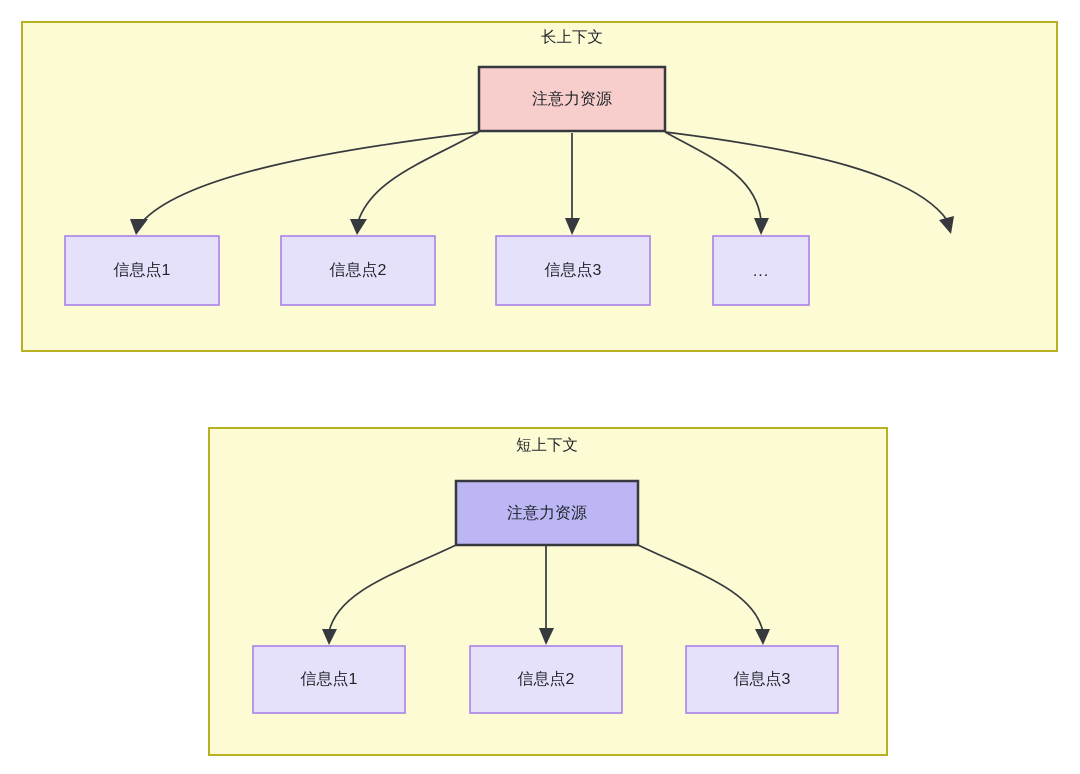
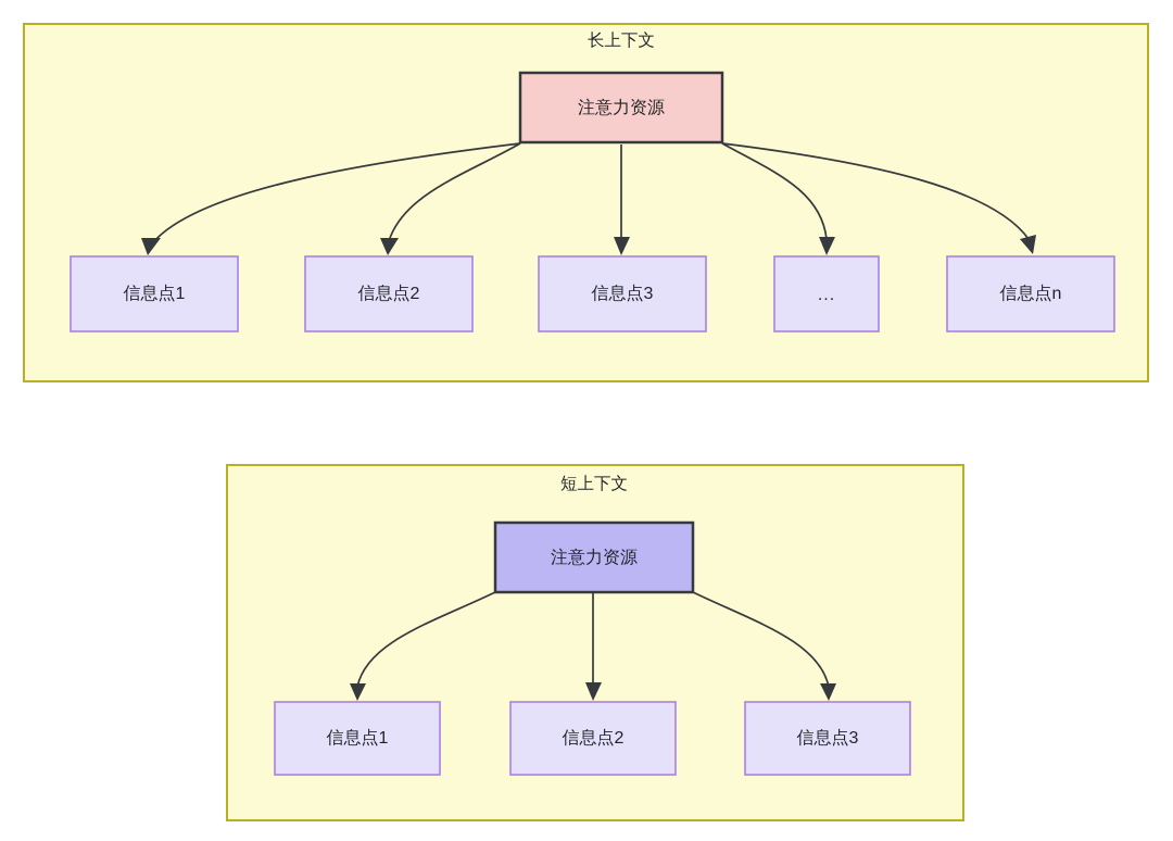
  长上下文
  注意力资源
  信息点1
  信息点2
  信息点3
  ...
+ 信息点n
  短上下文
  注意力资源
  信息点1
  信息点2
  信息点3
